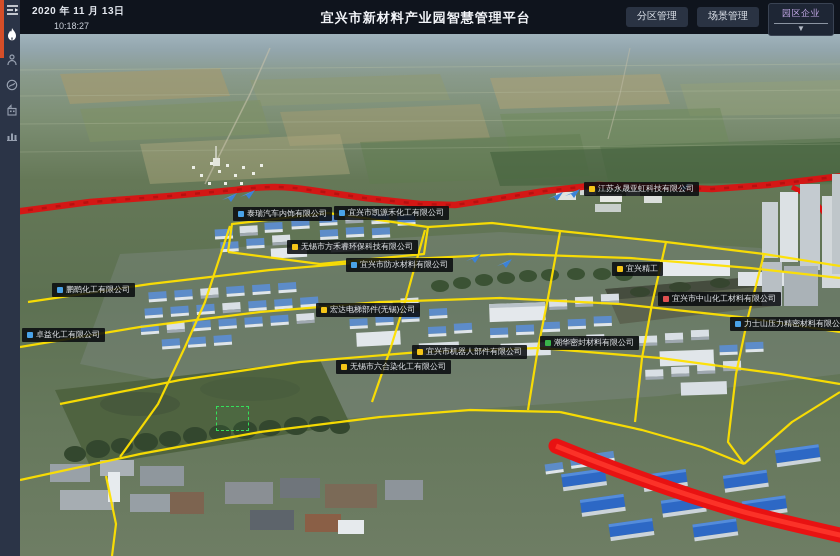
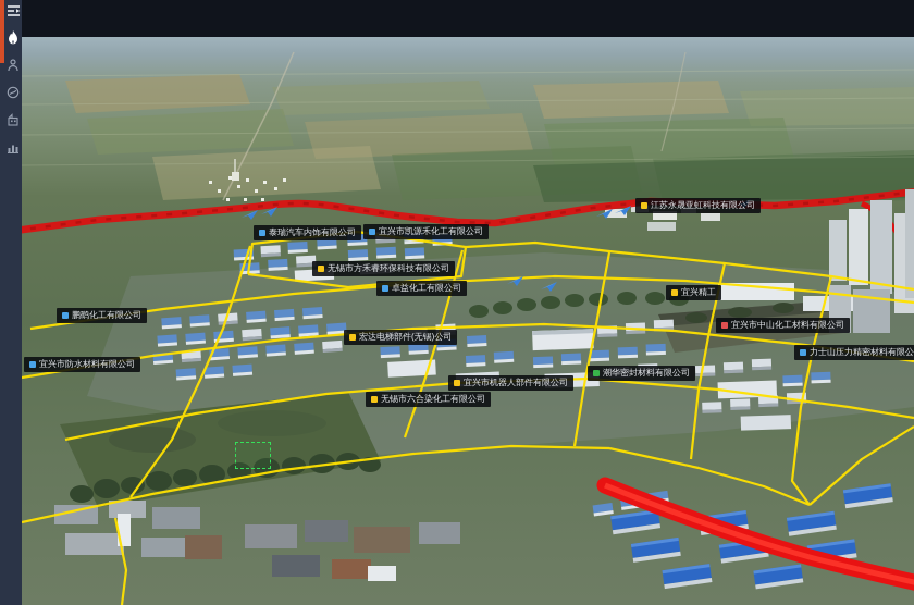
- 2020 年 11 月 13日
- 10:18:27
- 宜兴市新材料产业园智慧管理平台
- 分区管理
- 场景管理
- 园区企业
- ▼
  泰瑞汽车内饰有限公司
  宜兴市凯源禾化工有限公司
  无锡市方禾睿环保科技有限公司
- 宜兴市防水材料有限公司
+ 卓益化工有限公司
  江苏永晟亚虹科技有限公司
  鹏鹞化工有限公司
  宏达电梯部件(无锡)公司
  宜兴精工
  宜兴市中山化工材料有限公司
  力士山压力精密材料有限公
  潮华密封材料有限公司
  宜兴市机器人部件有限公司
  无锡市六合染化工有限公司
- 卓益化工有限公司
+ 宜兴市防水材料有限公司
